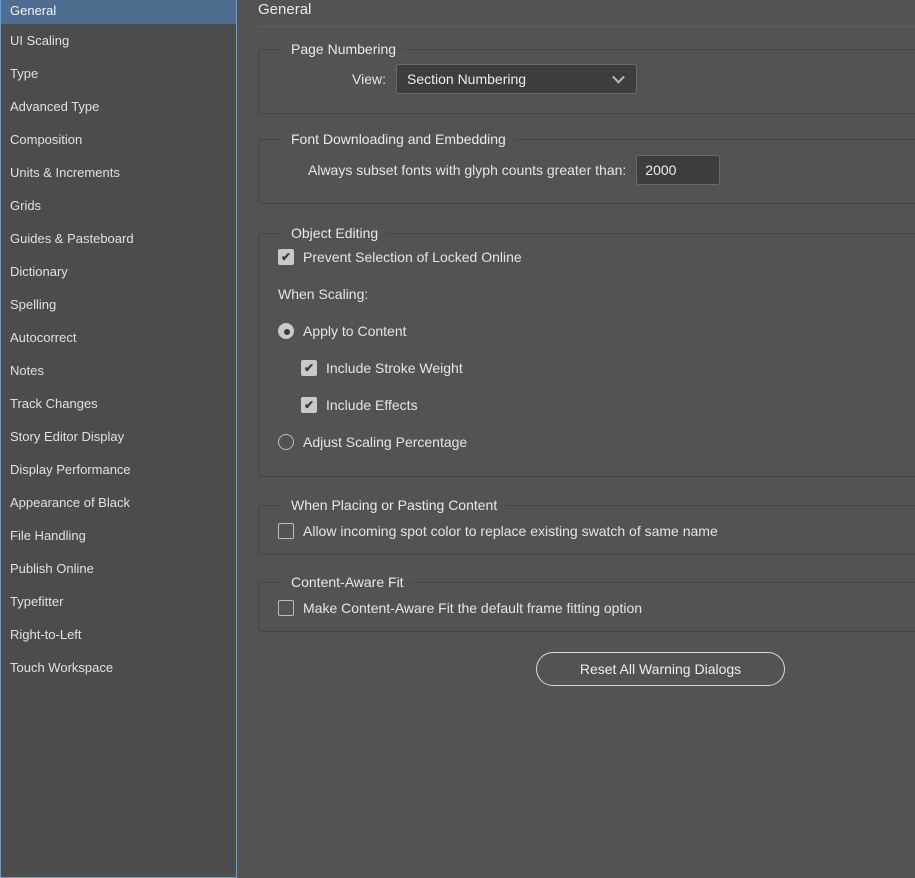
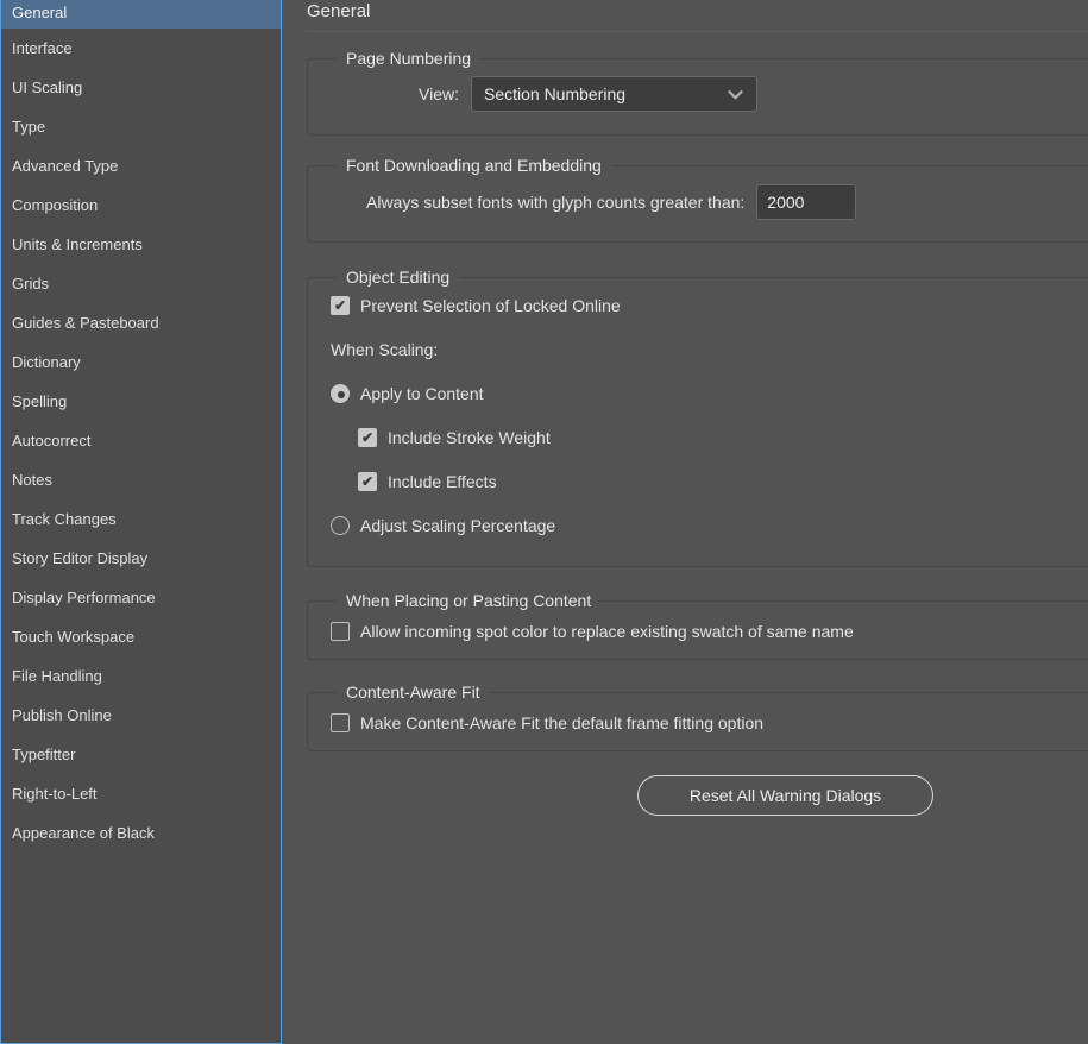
  General
+ Interface
  UI Scaling
  Type
  Advanced Type
  Composition
  Units & Increments
  Grids
  Guides & Pasteboard
  Dictionary
  Spelling
  Autocorrect
  Notes
  Track Changes
  Story Editor Display
  Display Performance
- Appearance of Black
+ Touch Workspace
  File Handling
  Publish Online
  Typefitter
  Right-to-Left
- Touch Workspace
+ Appearance of Black
  General
  Page Numbering
  View:
  Section Numbering
  Font Downloading and Embedding
  Always subset fonts with glyph counts greater than:
  2000
  Object Editing
  ✔
  Prevent Selection of Locked Online
  When Scaling:
  Apply to Content
  ✔
  Include Stroke Weight
  ✔
  Include Effects
  Adjust Scaling Percentage
  When Placing or Pasting Content
  Allow incoming spot color to replace existing swatch of same name
  Content-Aware Fit
  Make Content-Aware Fit the default frame fitting option
  Reset All Warning Dialogs
